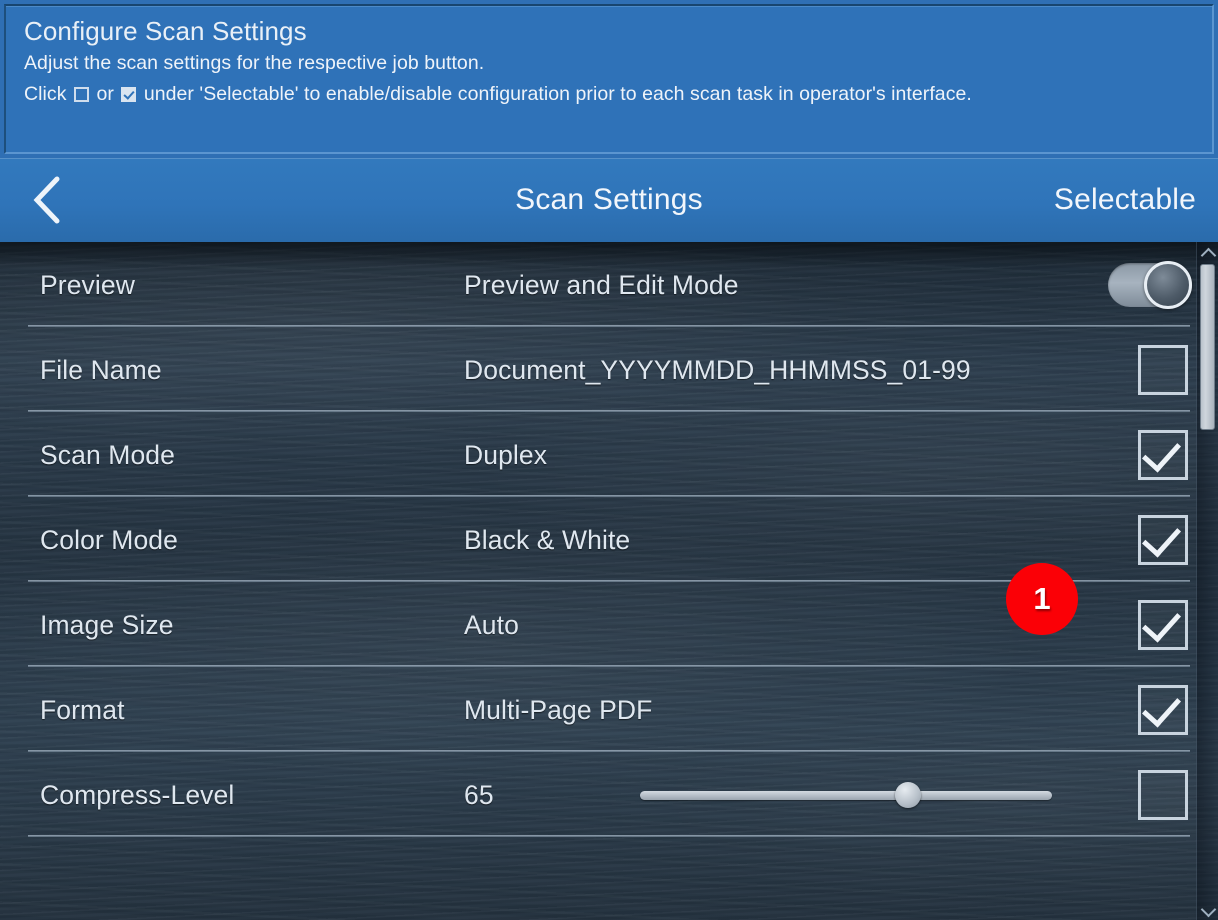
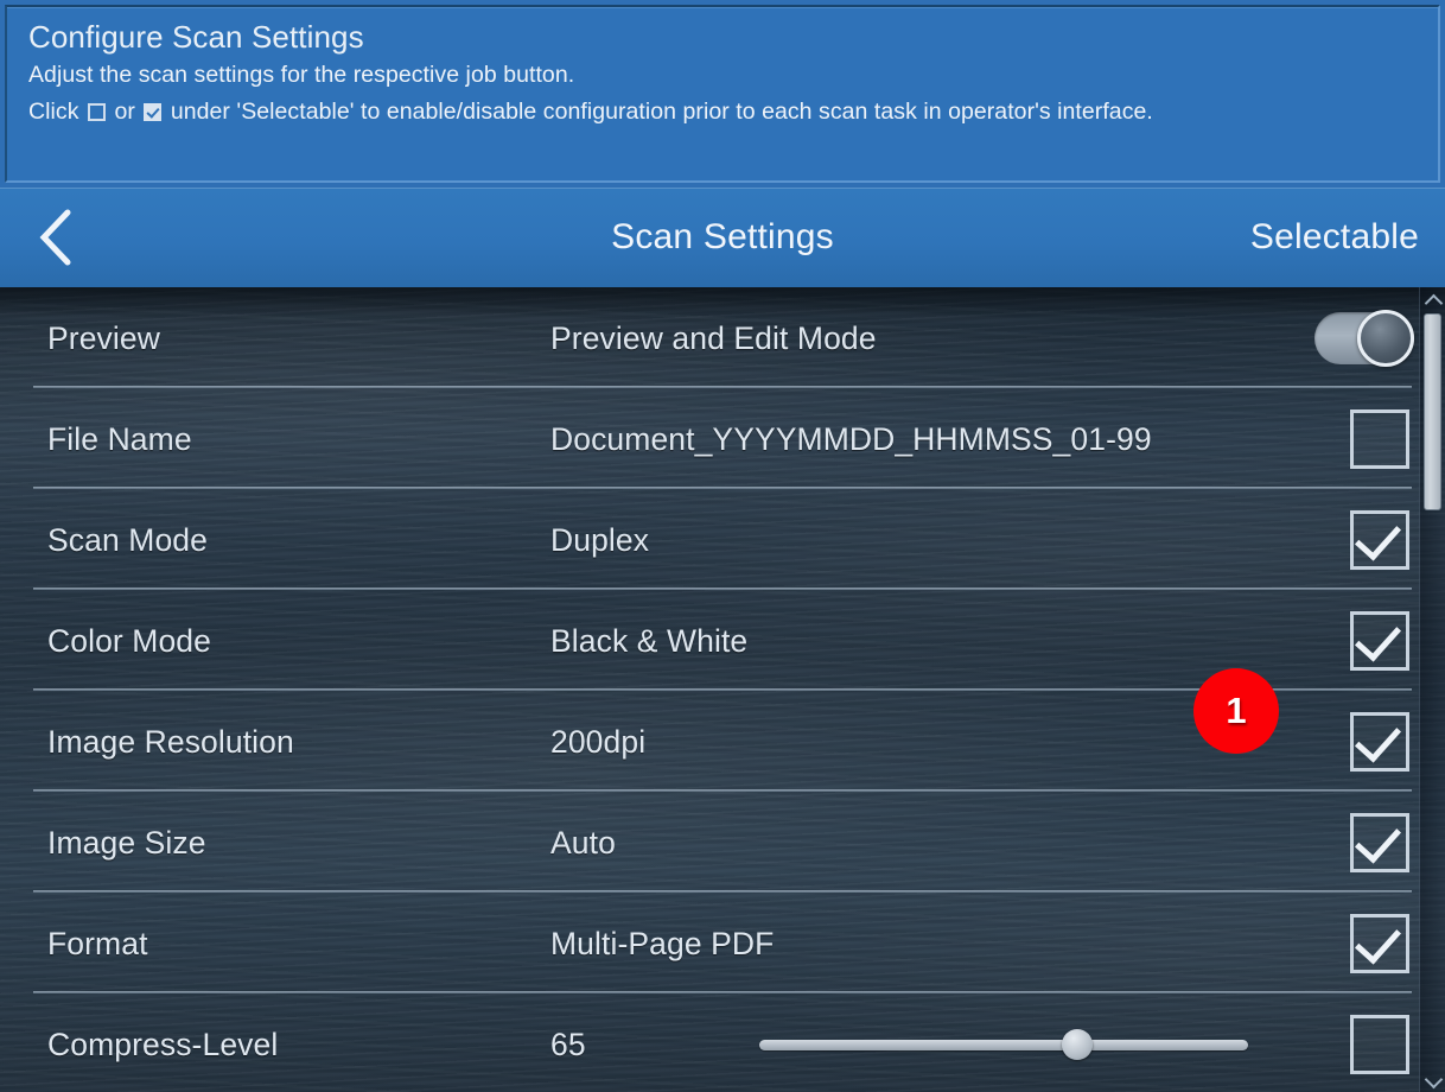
  Configure Scan Settings
  Adjust the scan settings for the respective job button.
  Click or under 'Selectable' to enable/disable configuration prior to each scan task in operator's interface.
  Scan Settings
  Selectable
  Preview
  Preview and Edit Mode
  File Name
  Document_YYYYMMDD_HHMMSS_01-99
  Scan Mode
  Duplex
  Color Mode
  Black & White
+ Image Resolution
+ 200dpi
  Image Size
  Auto
  Format
  Multi-Page PDF
  Compress-Level
  65
  1
